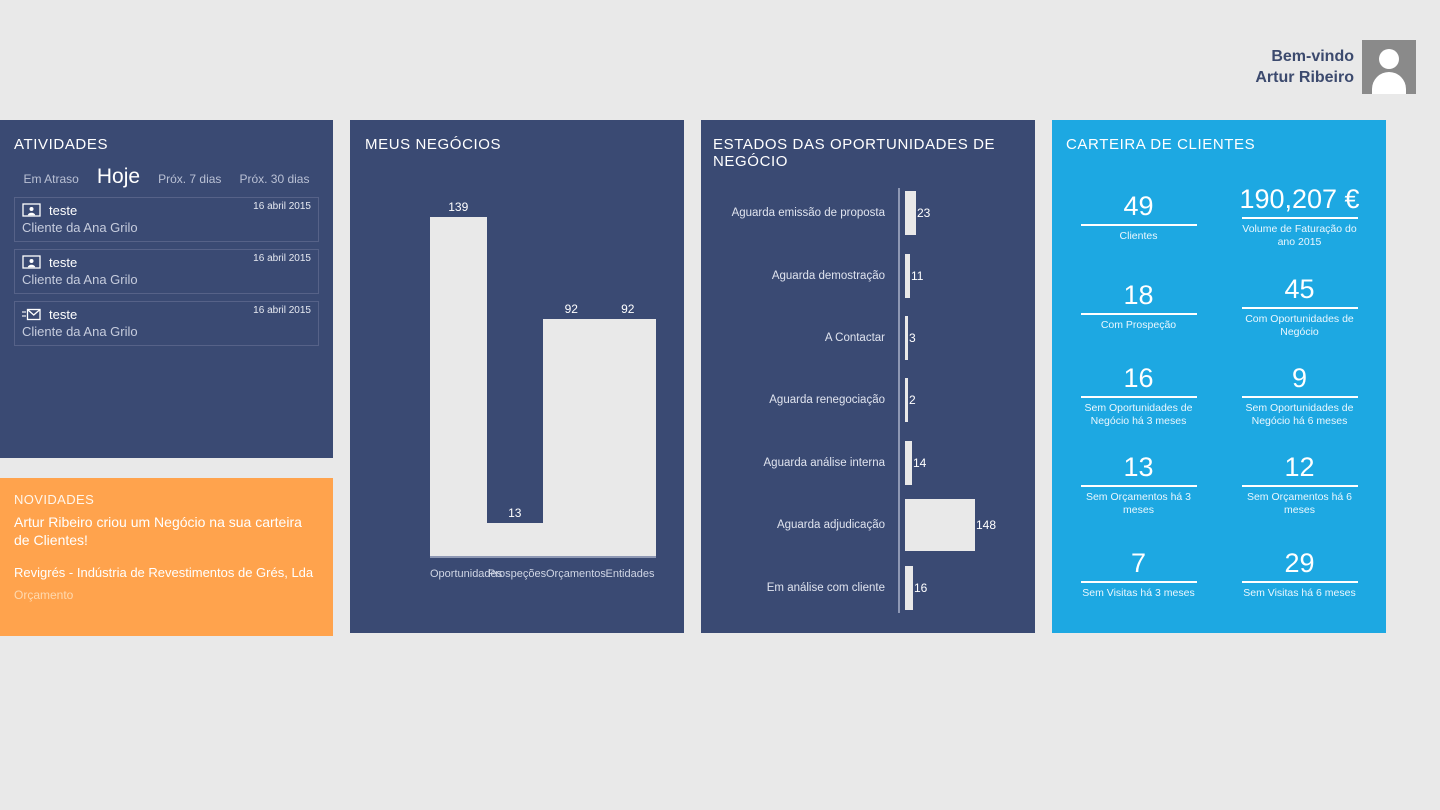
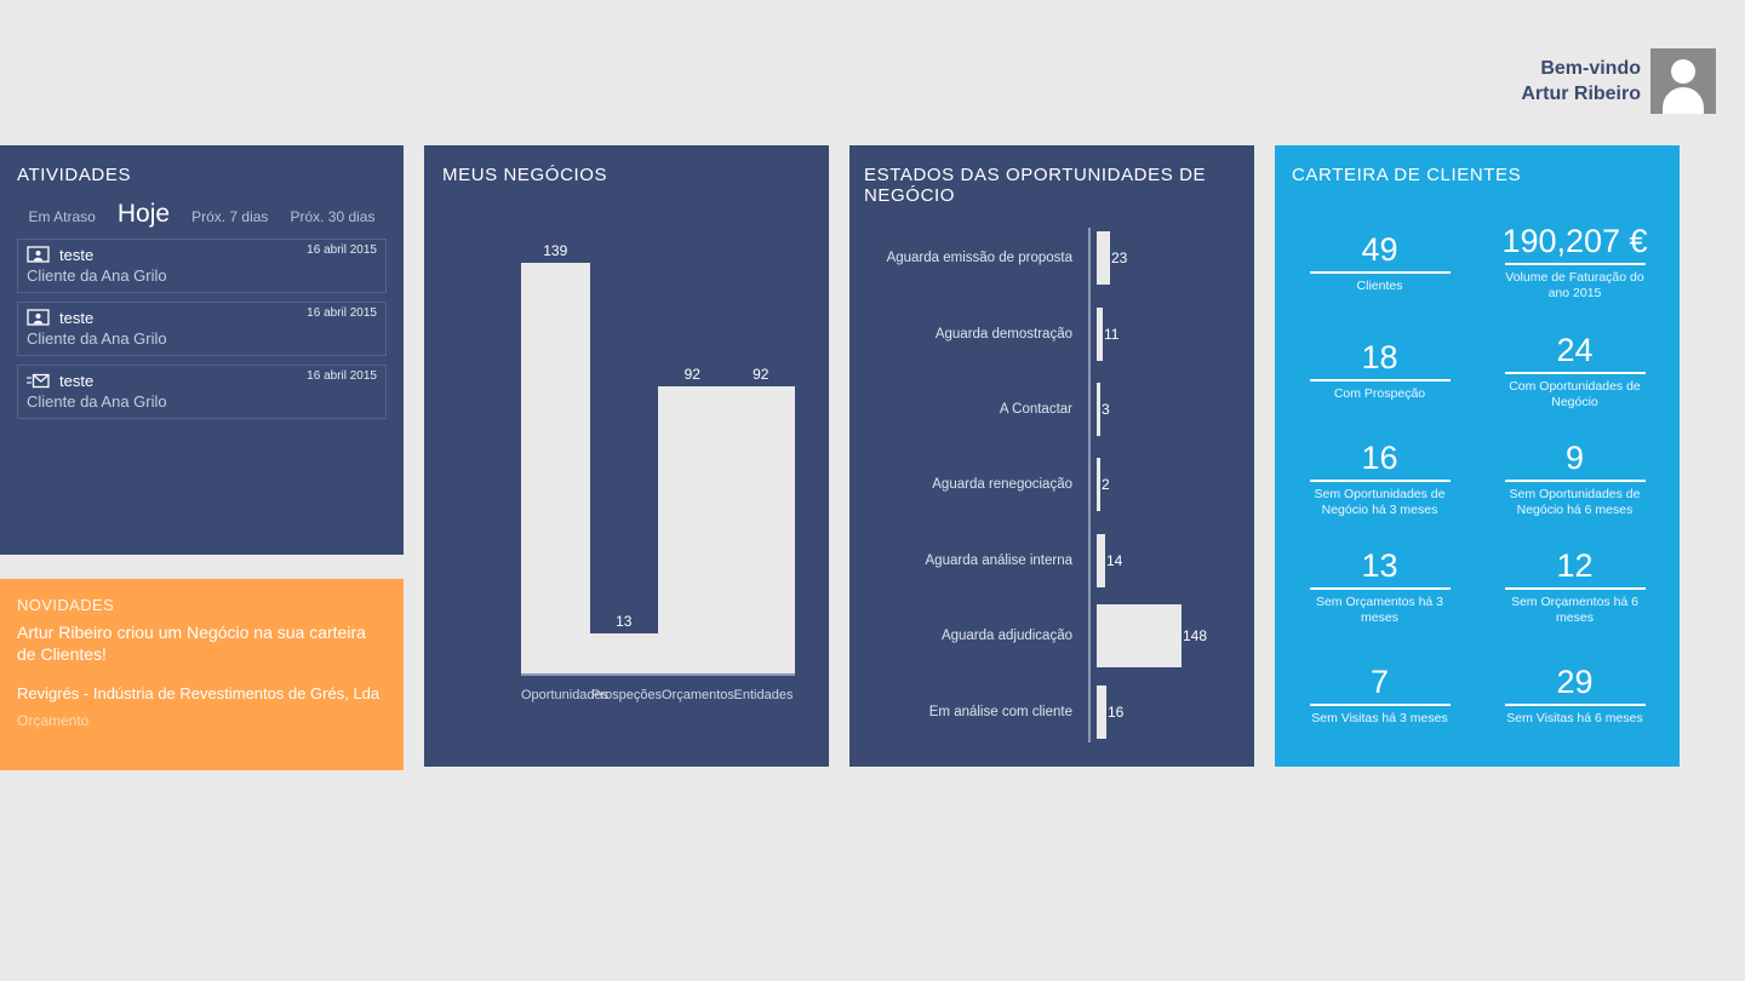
  Bem-vindo
  Artur Ribeiro
  ATIVIDADES
  Em Atraso
  Hoje
  Próx. 7 dias
  Próx. 30 dias
  16 abril 2015
  teste
  Cliente da Ana Grilo
  16 abril 2015
  teste
  Cliente da Ana Grilo
  16 abril 2015
  teste
  Cliente da Ana Grilo
  NOVIDADES
  Artur Ribeiro criou um Negócio na sua carteira de Clientes!
  Revigrés - Indústria de Revestimentos de Grés, Lda
  Orçamento
  MEUS NEGÓCIOS
  139
  13
  92
  92
  Oportunidad
  Prospeções
  Orçamentos
  Entidades
  ESTADOS DAS OPORTUNIDADES DE NEGÓCIO
  Aguarda emissão de proposta
  23
  Aguarda demostração
  11
  A Contactar
  3
  Aguarda renegociação
  2
  Aguarda análise interna
  14
  Aguarda adjudicação
  148
  Em análise com cliente
  16
  CARTEIRA DE CLIENTES
  49
  Clientes
  190,207 €
  Volume de Faturação do ano 2015
  18
  Com Prospeção
- 45
+ 24
  Com Oportunidades de Negócio
  16
  Sem Oportunidades de Negócio há 3 meses
  9
  Sem Oportunidades de Negócio há 6 meses
  13
  Sem Orçamentos há 3 meses
  12
  Sem Orçamentos há 6 meses
  7
  Sem Visitas há 3 meses
  29
  Sem Visitas há 6 meses
